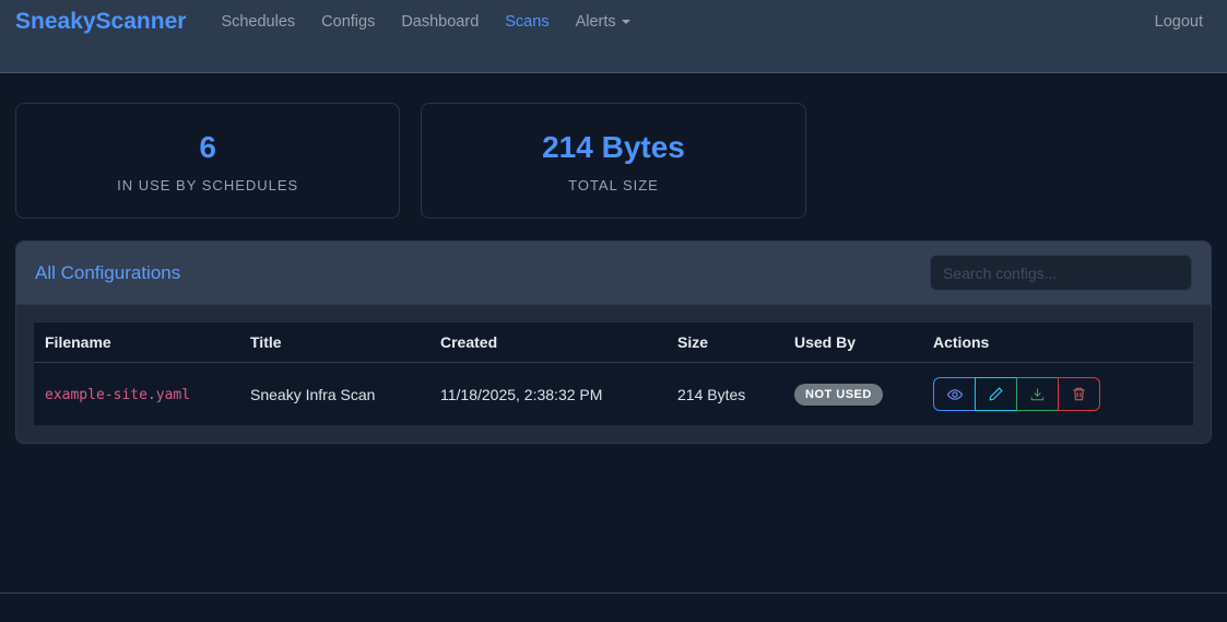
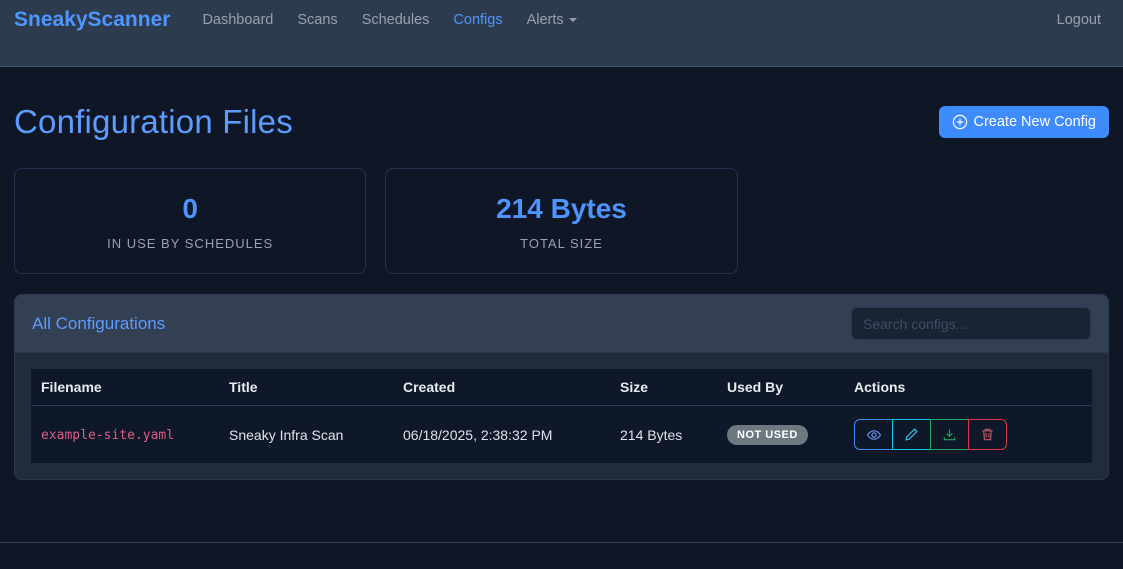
  SneakyScanner
- Schedules
+ Dashboard
- Configs
+ Scans
- Dashboard
+ Schedules
- Scans
+ Configs
  Alerts
  Logout
+ Configuration Files
+ Create New Config
- 6
+ 0
  IN USE BY SCHEDULES
  214 Bytes
  TOTAL SIZE
  All Configurations
  Search configs...
  Filename	Title	Created	Size	Used By	Actions
- example-site.yaml	Sneaky Infra Scan	11/18/2025, 2:38:32 PM	214 Bytes	NOT USED
+ example-site.yaml	Sneaky Infra Scan	06/18/2025, 2:38:32 PM	214 Bytes	NOT USED
